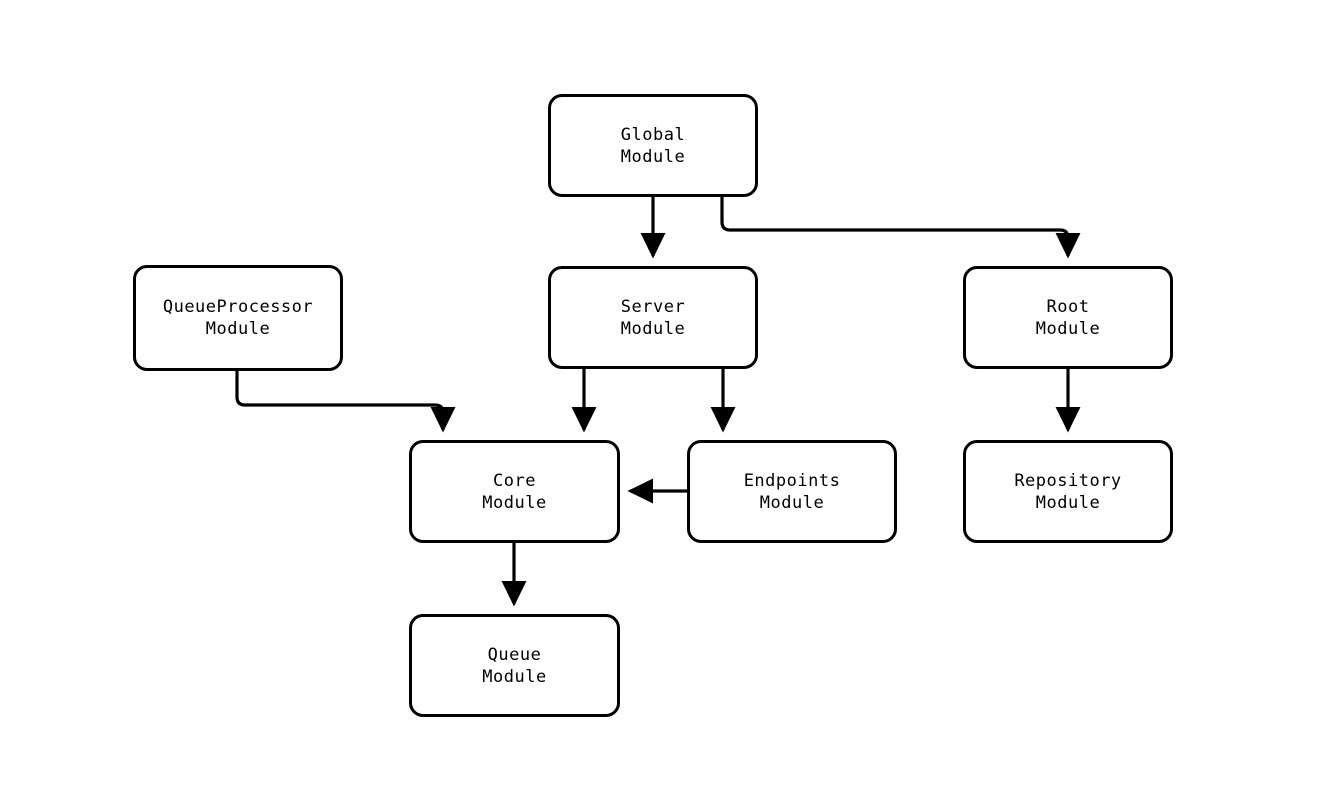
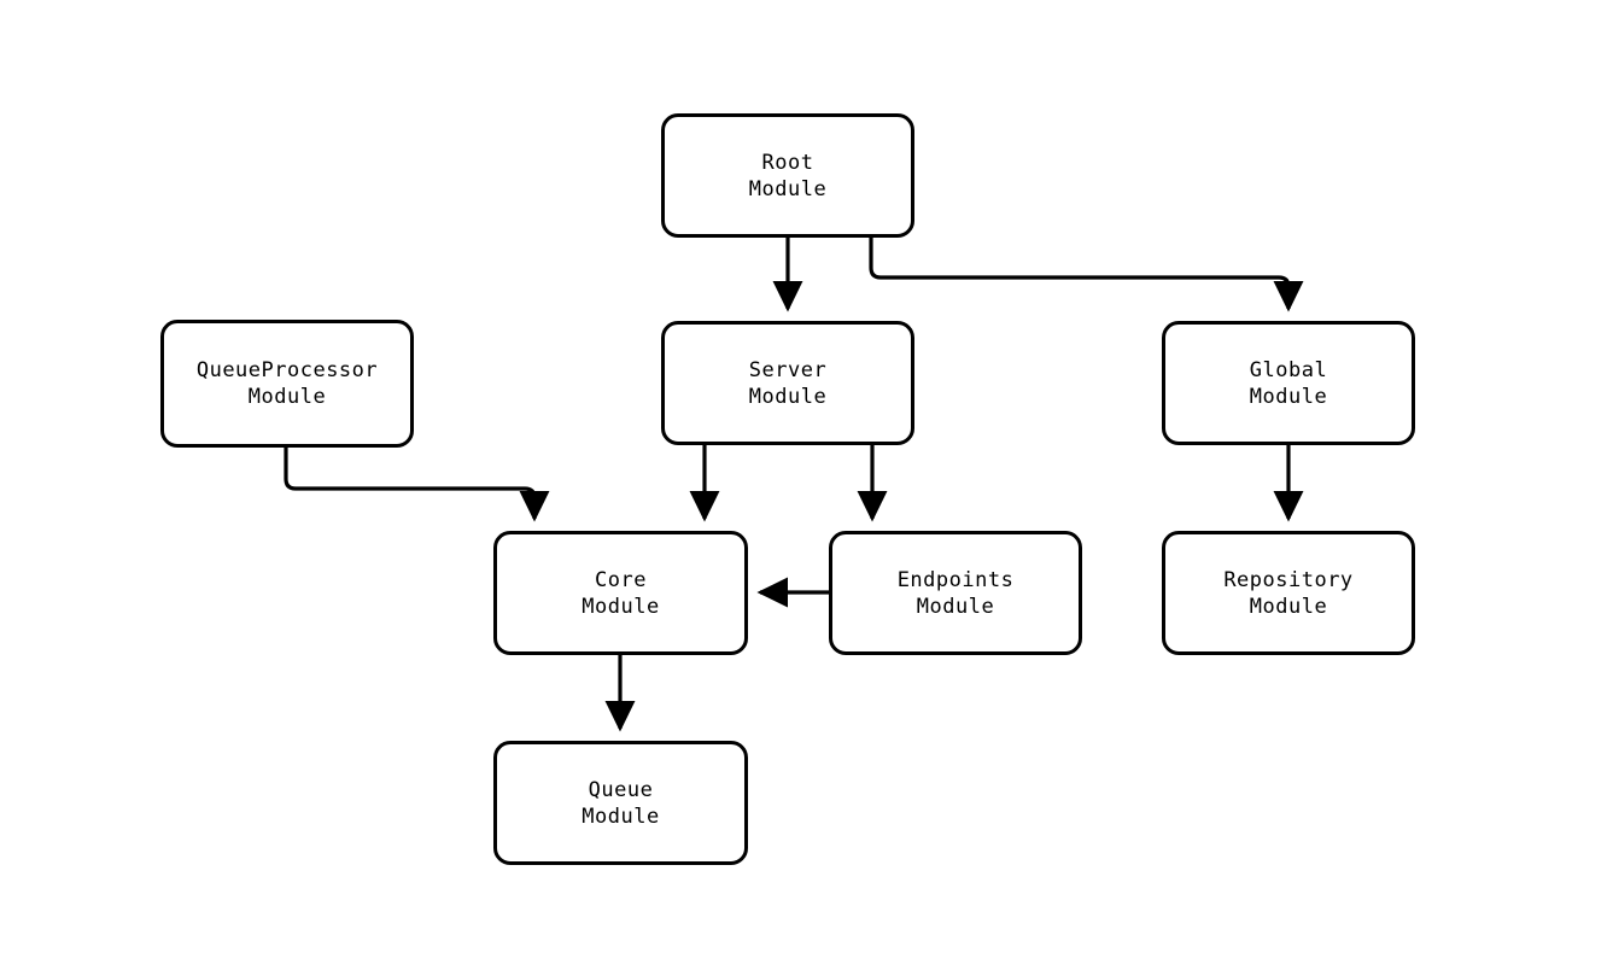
- Global
+ Root
  Module
  QueueProcessor
  Module
  Server
  Module
- Root
+ Global
  Module
  Core
  Module
  Endpoints
  Module
  Repository
  Module
  Queue
  Module
